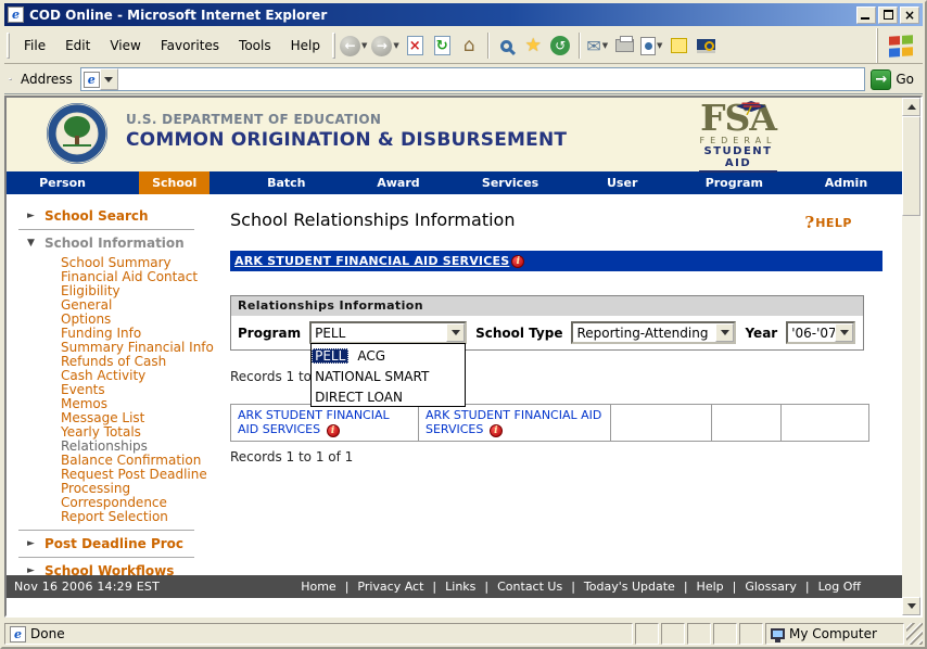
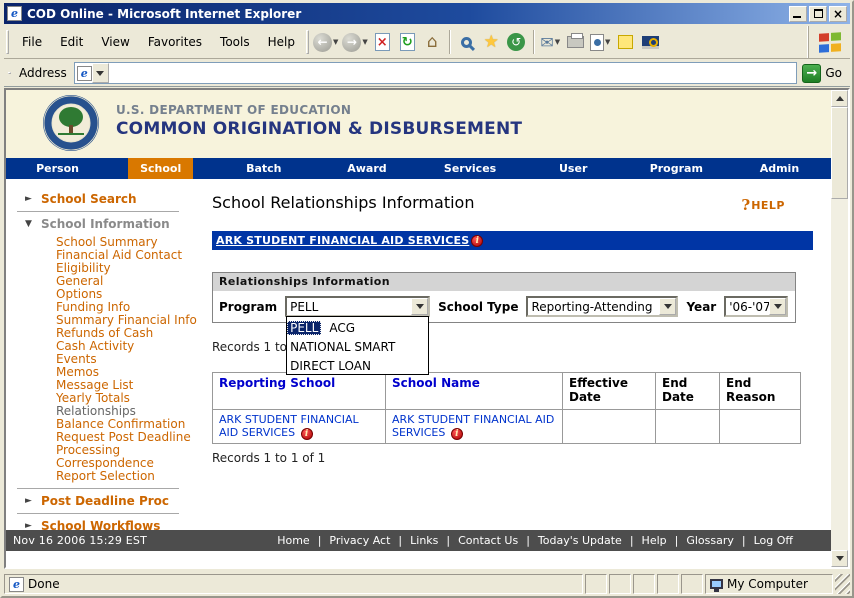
  e
  COD Online - Microsoft Internet Explorer
  ×
  File
  Edit
  View
  Favorites
  Tools
  Help
  ←
  ▼
  →
  ▼
  ×
  ↻
  ⌂
  ★
  ↺
  ✉
  ▼
  ▼
  Address
  e
  →
  Go
  U.S. DEPARTMENT OF EDUCATION
  COMMON ORIGINATION & DISBURSEMENT
- FSA
- FEDERAL
- STUDENT AID
  Person
  School
  Batch
  Award
  Services
  User
  Program
  Admin
  ►
  School Search
  ▼
  School Information
  School Summary
  Financial Aid Contact
  Eligibility
  General
  Options
  Funding Info
  Summary Financial Info
  Refunds of Cash
  Cash Activity
  Events
  Memos
  Message List
  Yearly Totals
  Relationships
  Balance Confirmation
  Request Post Deadline Processing
  Correspondence
  Report Selection
  ►
  Post Deadline Proc
  ►
  School Workflows
  School Relationships Information
  ?
  HELP
  ARK STUDENT FINANCIAL AID SERVICES
  i
  Relationships Information
  Program
  PELL
  PELL ACG NATIONAL SMART DIRECT LOAN
  School Type
  Reporting-Attending
  Year
  '06-'07
  Records 1 to
+ Reporting School	School Name	Effective Date	End Date	End Reason
  ARK STUDENT FINANCIAL AID SERVICES i	ARK STUDENT FINANCIAL AID SERVICES i
  Records 1 to 1 of 1
- Nov 16 2006 14:29 EST
+ Nov 16 2006 15:29 EST
  Home
  Privacy Act
  Links
  Contact Us
  Today's Update
  Help
  Glossary
  Log Off
  e
  Done
  My Computer
